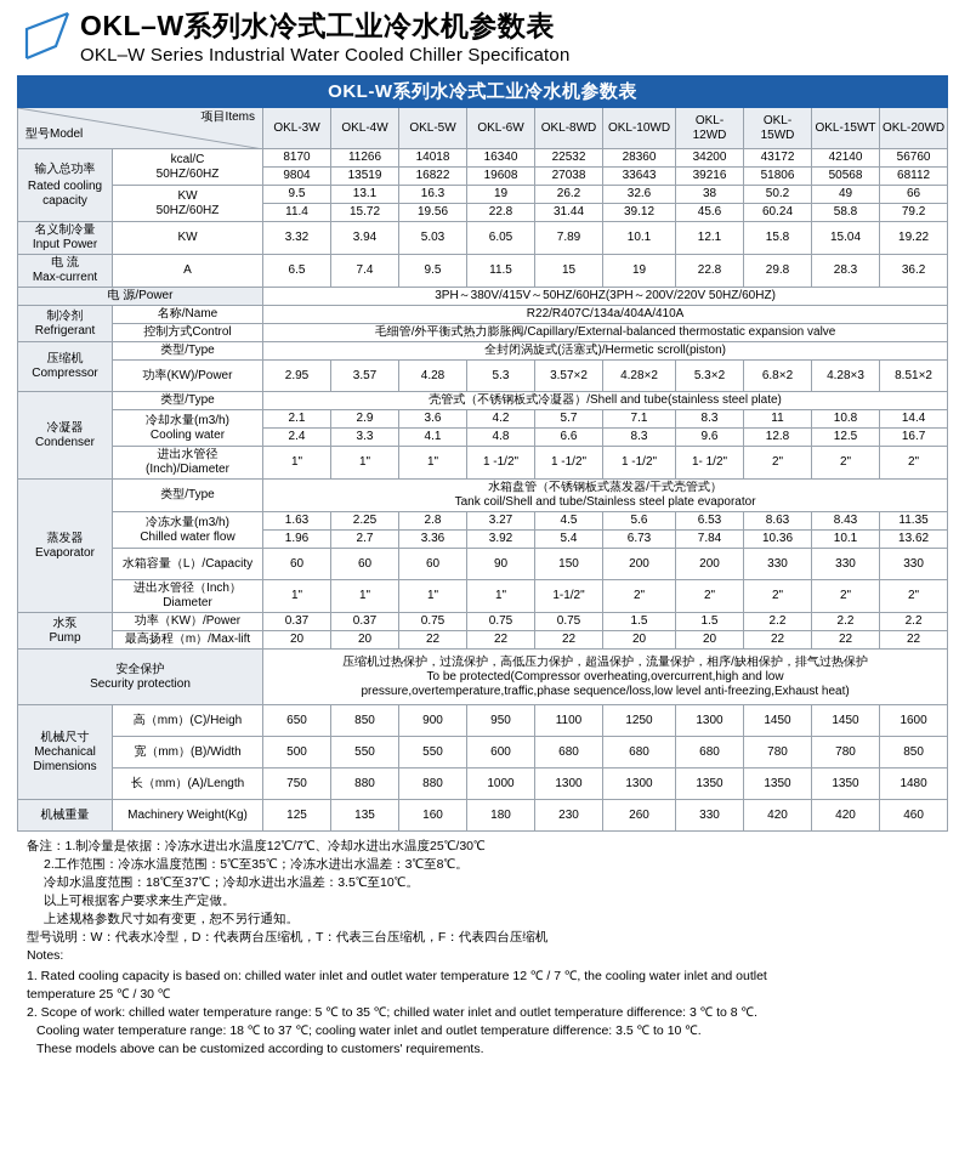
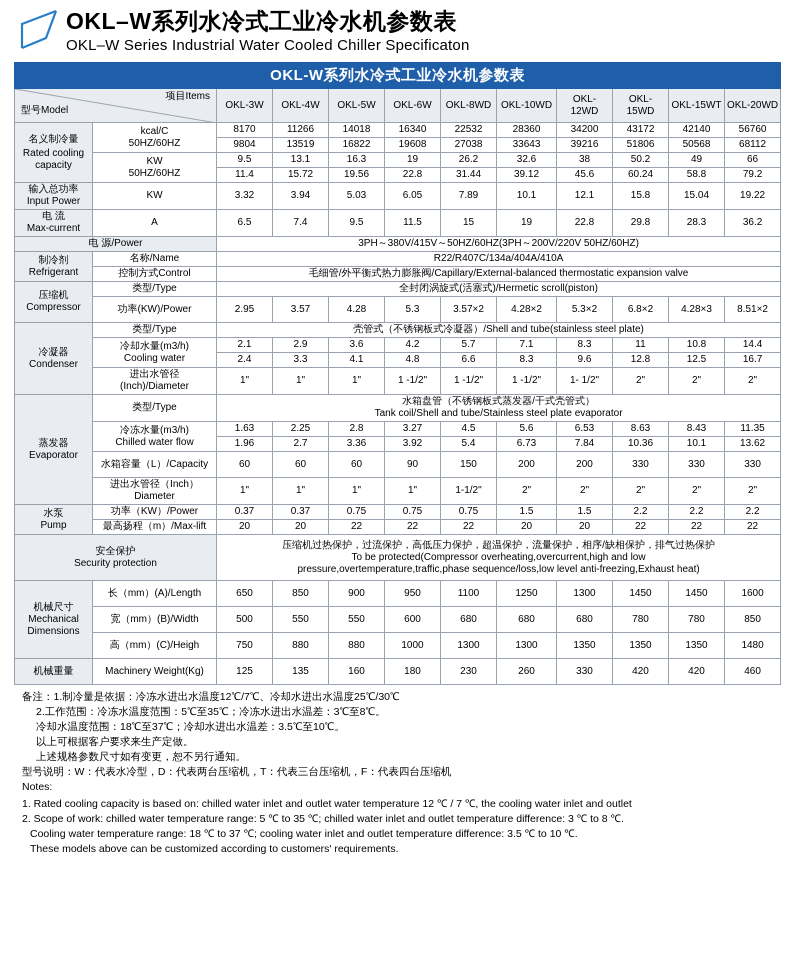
  OKL–W系列水冷式工业冷水机参数表
  OKL–W Series Industrial Water Cooled Chiller Specificaton
  OKL-W系列水冷式工业冷水机参数表
  型号Model 项目Items	OKL-3W	OKL-4W	OKL-5W	OKL-6W	OKL-8WD	OKL-10WD	OKL-12WD	OKL-15WD	OKL-15WT	OKL-20WD
- 输入总功率 Rated cooling capacity	kcal/C 50HZ/60HZ	8170	11266	14018	16340	22532	28360	34200	43172	42140	56760
+ 名义制冷量 Rated cooling capacity	kcal/C 50HZ/60HZ	8170	11266	14018	16340	22532	28360	34200	43172	42140	56760
  9804	13519	16822	19608	27038	33643	39216	51806	50568	68112
  KW 50HZ/60HZ	9.5	13.1	16.3	19	26.2	32.6	38	50.2	49	66
  11.4	15.72	19.56	22.8	31.44	39.12	45.6	60.24	58.8	79.2
- 名义制冷量 Input Power	KW	3.32	3.94	5.03	6.05	7.89	10.1	12.1	15.8	15.04	19.22
+ 输入总功率 Input Power	KW	3.32	3.94	5.03	6.05	7.89	10.1	12.1	15.8	15.04	19.22
  电 流 Max-current	A	6.5	7.4	9.5	11.5	15	19	22.8	29.8	28.3	36.2
  电 源/Power	3PH～380V/415V～50HZ/60HZ(3PH～200V/220V 50HZ/60HZ)
  制冷剂 Refrigerant	名称/Name	R22/R407C/134a/404A/410A
  控制方式Control	毛细管/外平衡式热力膨胀阀/Capillary/External-balanced thermostatic expansion valve
  压缩机 Compressor	类型/Type	全封闭涡旋式(活塞式)/Hermetic scroll(piston)
  功率(KW)/Power	2.95	3.57	4.28	5.3	3.57×2	4.28×2	5.3×2	6.8×2	4.28×3	8.51×2
  冷凝器 Condenser	类型/Type	壳管式（不锈钢板式冷凝器）/Shell and tube(stainless steel plate)
  冷却水量(m3/h) Cooling water	2.1	2.9	3.6	4.2	5.7	7.1	8.3	11	10.8	14.4
  2.4	3.3	4.1	4.8	6.6	8.3	9.6	12.8	12.5	16.7
  进出水管径 (Inch)/Diameter	1"	1"	1"	1 -1/2"	1 -1/2"	1 -1/2"	1- 1/2"	2"	2"	2"
  蒸发器 Evaporator	类型/Type	水箱盘管（不锈钢板式蒸发器/干式壳管式） Tank coil/Shell and tube/Stainless steel plate evaporator
  冷冻水量(m3/h) Chilled water flow	1.63	2.25	2.8	3.27	4.5	5.6	6.53	8.63	8.43	11.35
  1.96	2.7	3.36	3.92	5.4	6.73	7.84	10.36	10.1	13.62
  水箱容量（L）/Capacity	60	60	60	90	150	200	200	330	330	330
  进出水管径（Inch） Diameter	1"	1"	1"	1"	1-1/2"	2"	2"	2"	2"	2"
  水泵 Pump	功率（KW）/Power	0.37	0.37	0.75	0.75	0.75	1.5	1.5	2.2	2.2	2.2
  最高扬程（m）/Max-lift	20	20	22	22	22	20	20	22	22	22
  安全保护 Security protection	压缩机过热保护，过流保护，高低压力保护，超温保护，流量保护，相序/缺相保护，排气过热保护 To be protected(Compressor overheating,overcurrent,high and low pressure,overtemperature,traffic,phase sequence/loss,low level anti-freezing,Exhaust heat)
- 机械尺寸 Mechanical Dimensions	高（mm）(C)/Heigh	650	850	900	950	1100	1250	1300	1450	1450	1600
+ 机械尺寸 Mechanical Dimensions	长（mm）(A)/Length	650	850	900	950	1100	1250	1300	1450	1450	1600
  宽（mm）(B)/Width	500	550	550	600	680	680	680	780	780	850
- 长（mm）(A)/Length	750	880	880	1000	1300	1300	1350	1350	1350	1480
+ 高（mm）(C)/Heigh	750	880	880	1000	1300	1300	1350	1350	1350	1480
  机械重量	Machinery Weight(Kg)	125	135	160	180	230	260	330	420	420	460
  备注：1.制冷量是依据：冷冻水进出水温度12℃/7℃、冷却水进出水温度25℃/30℃
  2.工作范围：冷冻水温度范围：5℃至35℃；冷冻水进出水温差：3℃至8℃。
  冷却水温度范围：18℃至37℃；冷却水进出水温差：3.5℃至10℃。
  以上可根据客户要求来生产定做。
  上述规格参数尺寸如有变更，恕不另行通知。
  型号说明：W：代表水冷型，D：代表两台压缩机，T：代表三台压缩机，F：代表四台压缩机
  Notes:
  1. Rated cooling capacity is based on: chilled water inlet and outlet water temperature 12 ℃ / 7 ℃, the cooling water inlet and outlet
- temperature 25 ℃ / 30 ℃
  2. Scope of work: chilled water temperature range: 5 ℃ to 35 ℃; chilled water inlet and outlet temperature difference: 3 ℃ to 8 ℃.
  Cooling water temperature range: 18 ℃ to 37 ℃; cooling water inlet and outlet temperature difference: 3.5 ℃ to 10 ℃.
  These models above can be customized according to customers' requirements.
